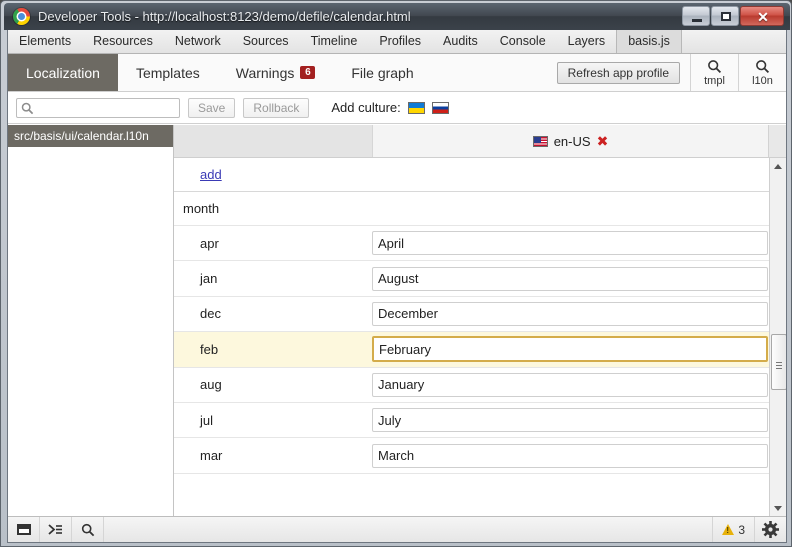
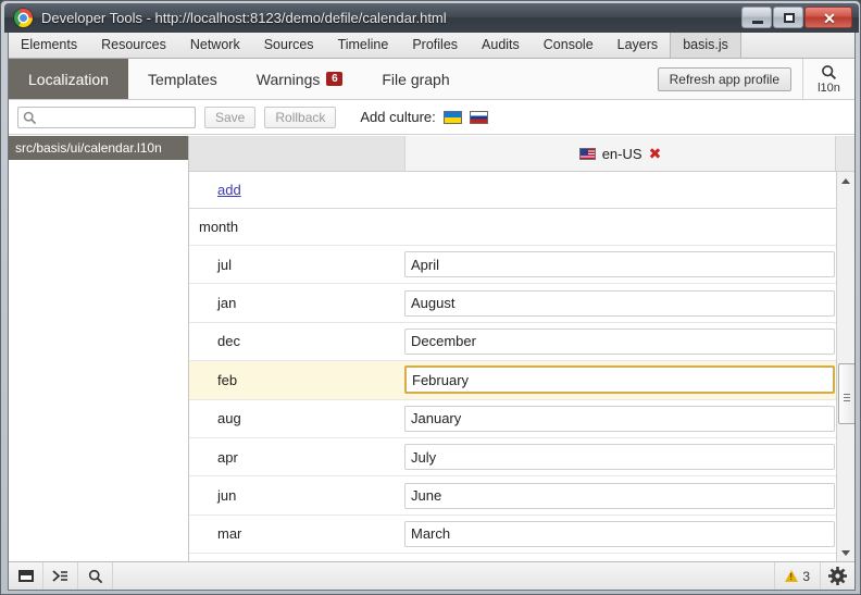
  Developer Tools - http://localhost:8123/demo/defile/calendar.html
  ✕
  Elements
  Resources
  Network
  Sources
  Timeline
  Profiles
  Audits
  Console
  Layers
  basis.js
  Localization
  Templates
  Warnings
  6
  File graph
  Refresh app profile
- tmpl
  l10n
  Save
  Rollback
  Add culture:
  src/basis/ui/calendar.l10n
  en-US
  ✖
  add
  month
- apr
+ jul
  April
  jan
  August
  dec
  December
  feb
  February
  aug
  January
- jul
+ apr
  July
+ jun
+ June
  mar
  March
  3
